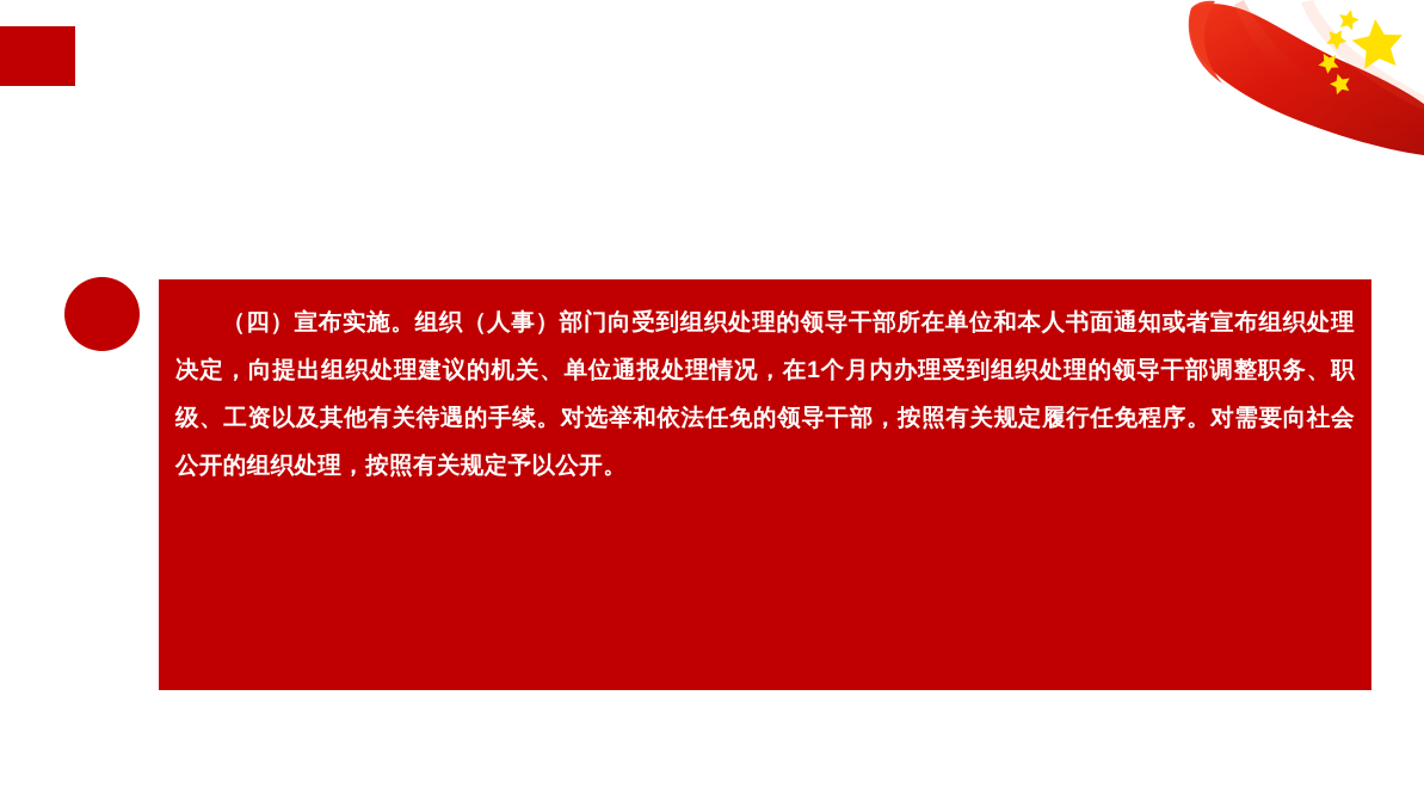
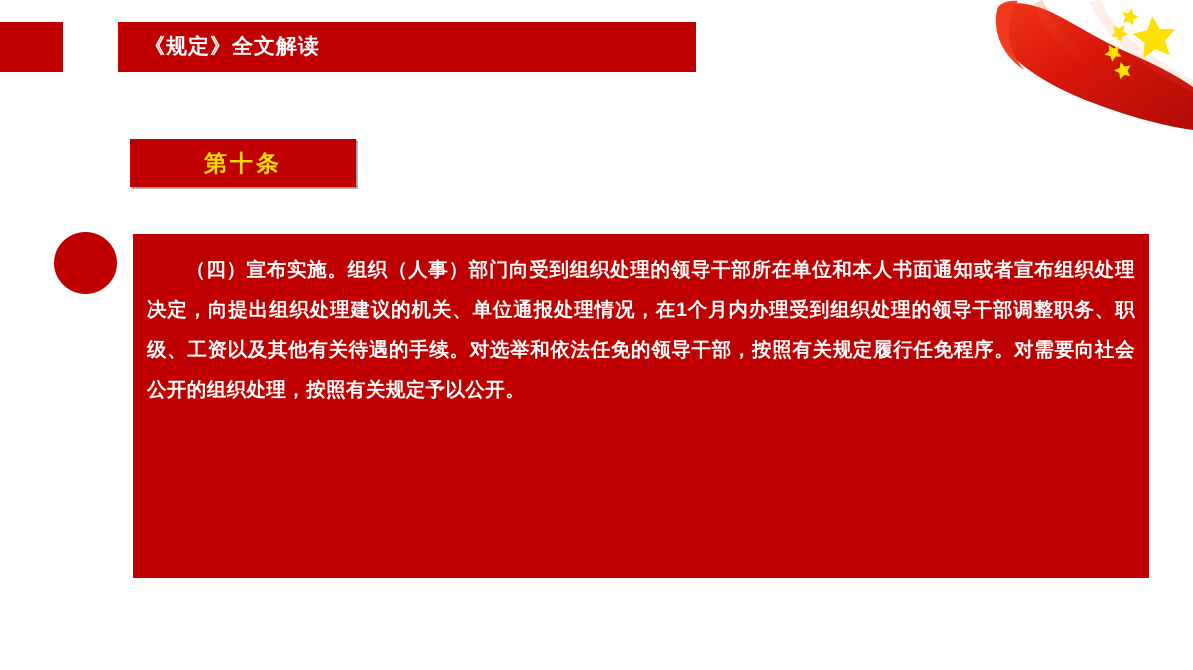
+ 《规定》全文解读
+ 第十条
  （四）宣布实施。组织（人事）部门向受到组织处理的领导干部所在单位和本人书面通知或者宣布组织处理决定，向提出组织处理建议的机关、单位通报处理情况，在1个月内办理受到组织处理的领导干部调整职务、职级、工资以及其他有关待遇的手续。对选举和依法任免的领导干部，按照有关规定履行任免程序。对需要向社会公开的组织处理，按照有关规定予以公开。
